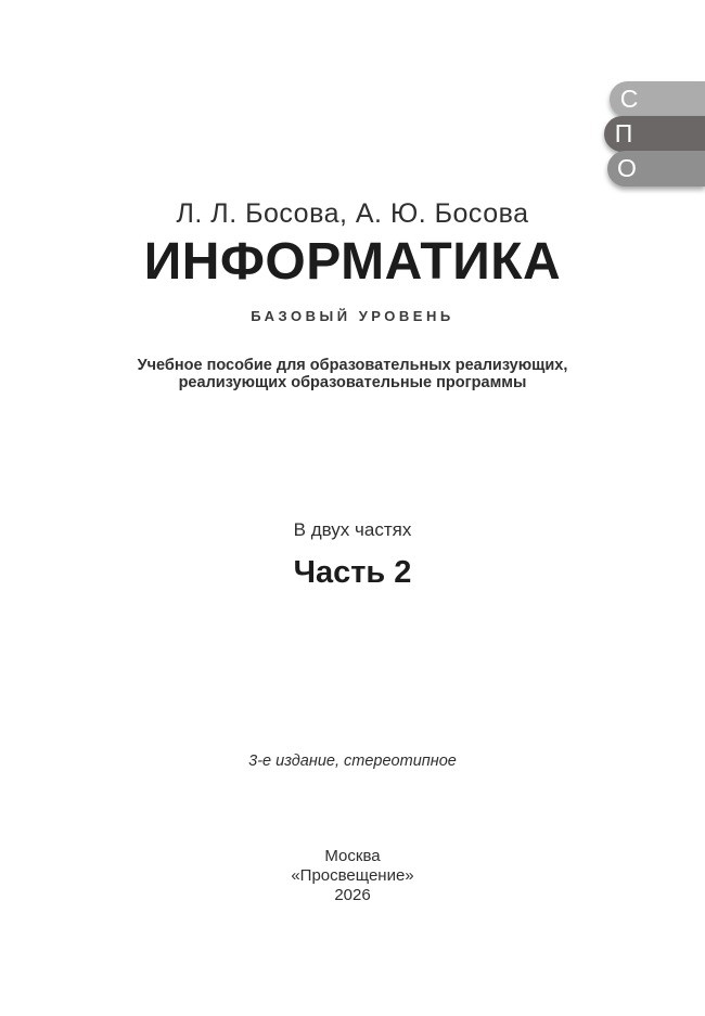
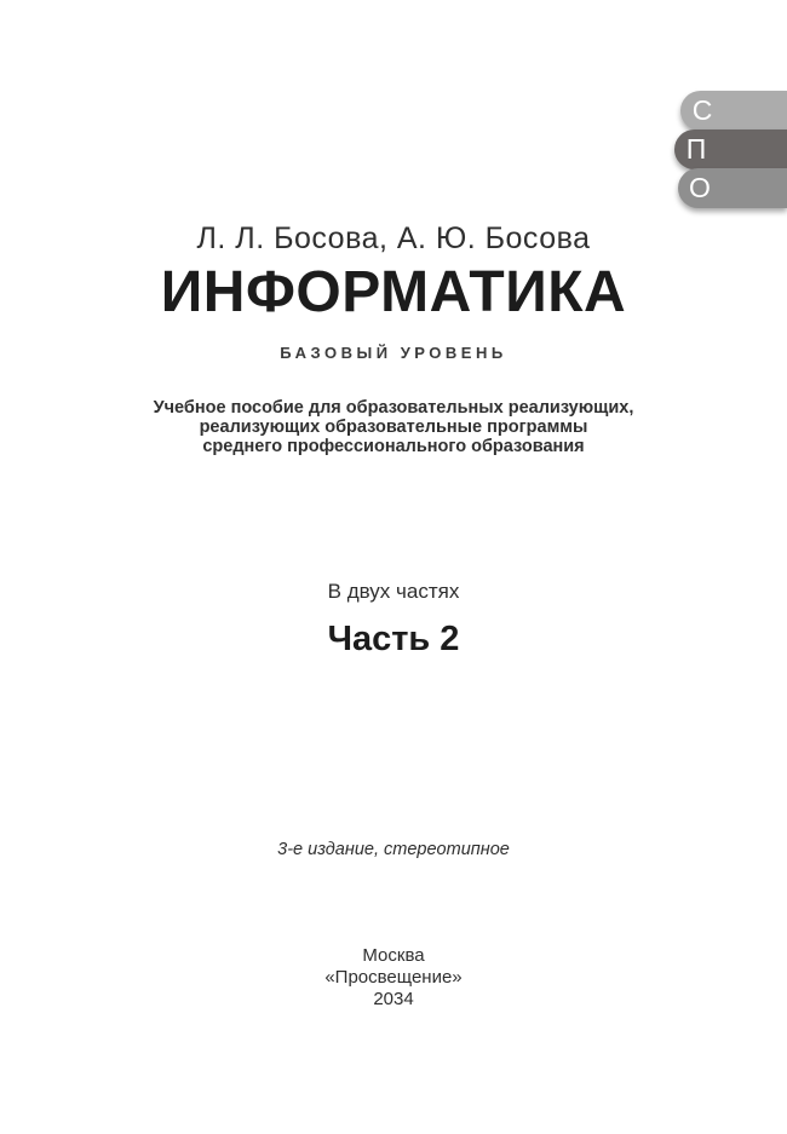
  С
  П
  О
  Л. Л. Босова, А. Ю. Босова
  ИНФОРМАТИКА
  БАЗОВЫЙ УРОВЕНЬ
  Учебное пособие для образовательных реализующих,
  реализующих образовательные программы
+ среднего профессионального образования
  В двух частях
  Часть 2
  3-е издание, стереотипное
  Москва
  «Просвещение»
- 2026
+ 2034
